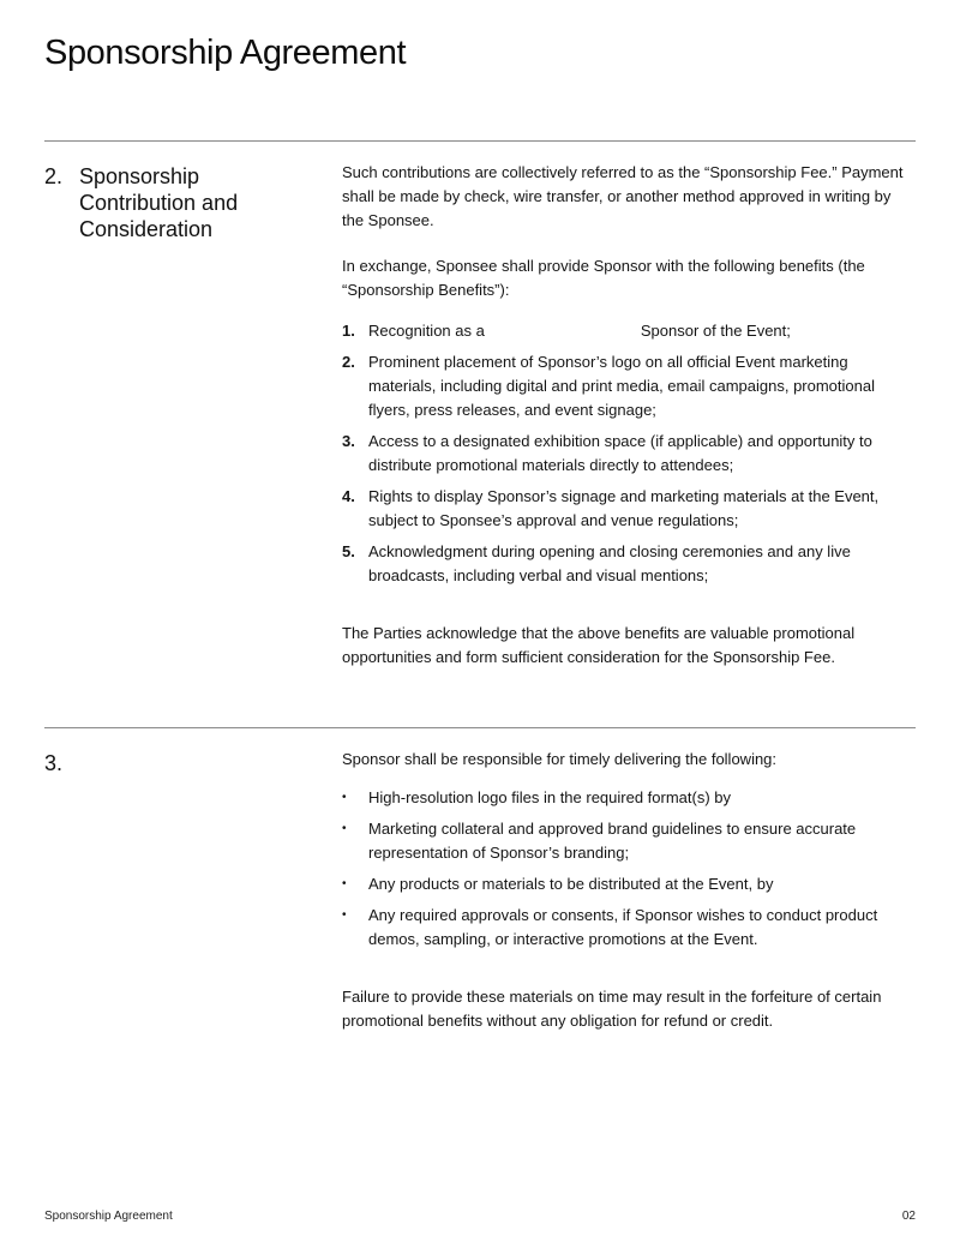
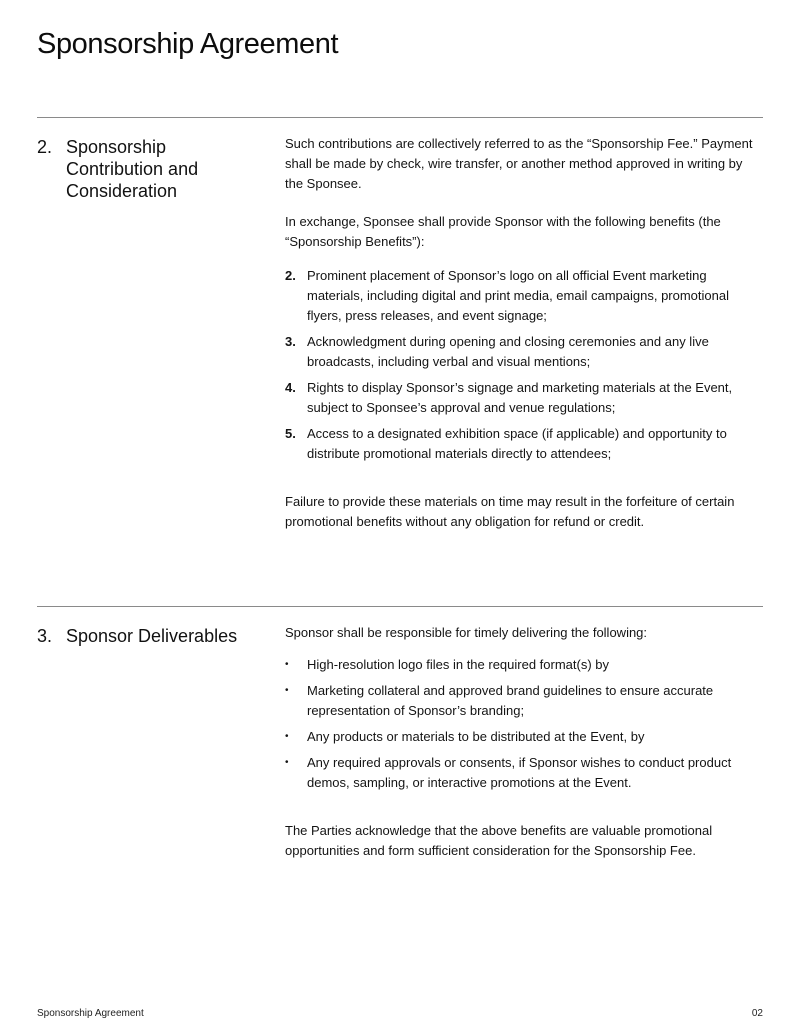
  Sponsorship Agreement
  2.
  Sponsorship Contribution and Consideration
  Such contributions are collectively referred to as the “Sponsorship Fee.” Payment shall be made by check, wire transfer, or another method approved in writing by the Sponsee.
  In exchange, Sponsee shall provide Sponsor with the following benefits (the “Sponsorship Benefits”):
- 1.
- Recognition as a Sponsor of the Event;
  2.
  Prominent placement of Sponsor’s logo on all official Event marketing materials, including digital and print media, email campaigns, promotional flyers, press releases, and event signage;
  3.
- Access to a designated exhibition space (if applicable) and opportunity to distribute promotional materials directly to attendees;
+ Acknowledgment during opening and closing ceremonies and any live broadcasts, including verbal and visual mentions;
  4.
  Rights to display Sponsor’s signage and marketing materials at the Event, subject to Sponsee’s approval and venue regulations;
  5.
- Acknowledgment during opening and closing ceremonies and any live broadcasts, including verbal and visual mentions;
+ Access to a designated exhibition space (if applicable) and opportunity to distribute promotional materials directly to attendees;
- The Parties acknowledge that the above benefits are valuable promotional opportunities and form sufficient consideration for the Sponsorship Fee.
+ Failure to provide these materials on time may result in the forfeiture of certain promotional benefits without any obligation for refund or credit.
  3.
+ Sponsor Deliverables
  Sponsor shall be responsible for timely delivering the following:
  •
  High-resolution logo files in the required format(s) by
  •
  Marketing collateral and approved brand guidelines to ensure accurate representation of Sponsor’s branding;
  •
  Any products or materials to be distributed at the Event, by
  •
  Any required approvals or consents, if Sponsor wishes to conduct product demos, sampling, or interactive promotions at the Event.
- Failure to provide these materials on time may result in the forfeiture of certain promotional benefits without any obligation for refund or credit.
+ The Parties acknowledge that the above benefits are valuable promotional opportunities and form sufficient consideration for the Sponsorship Fee.
  Sponsorship Agreement
  02
